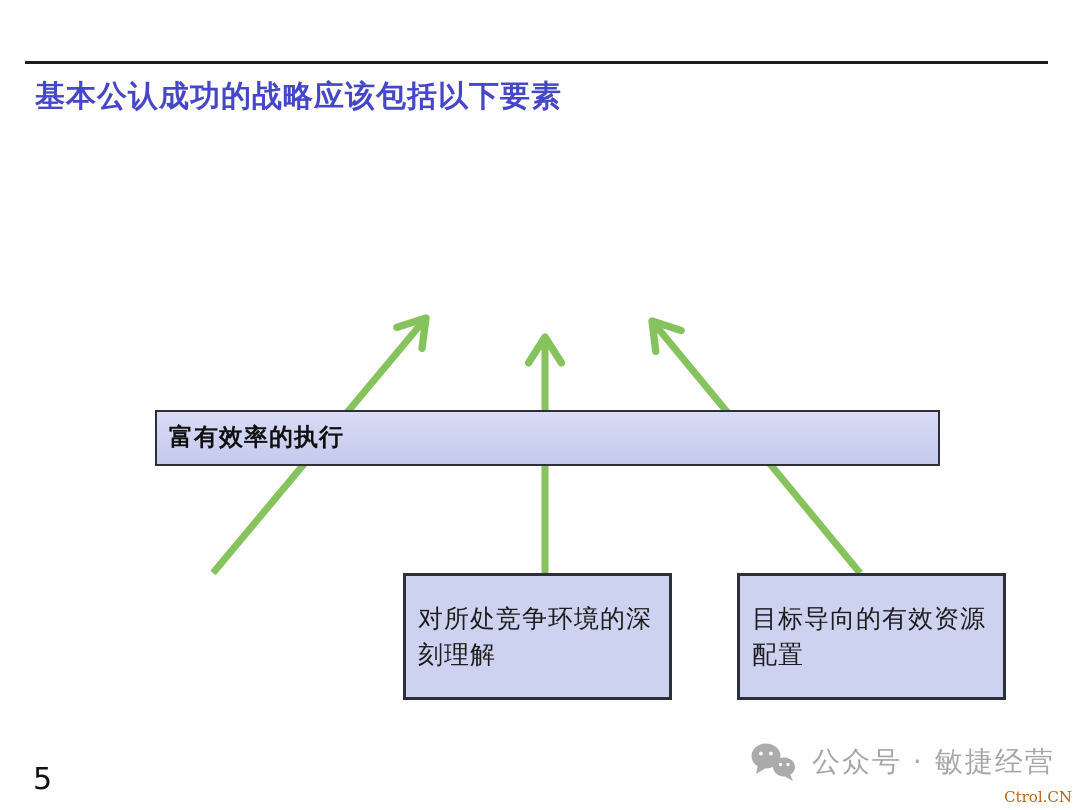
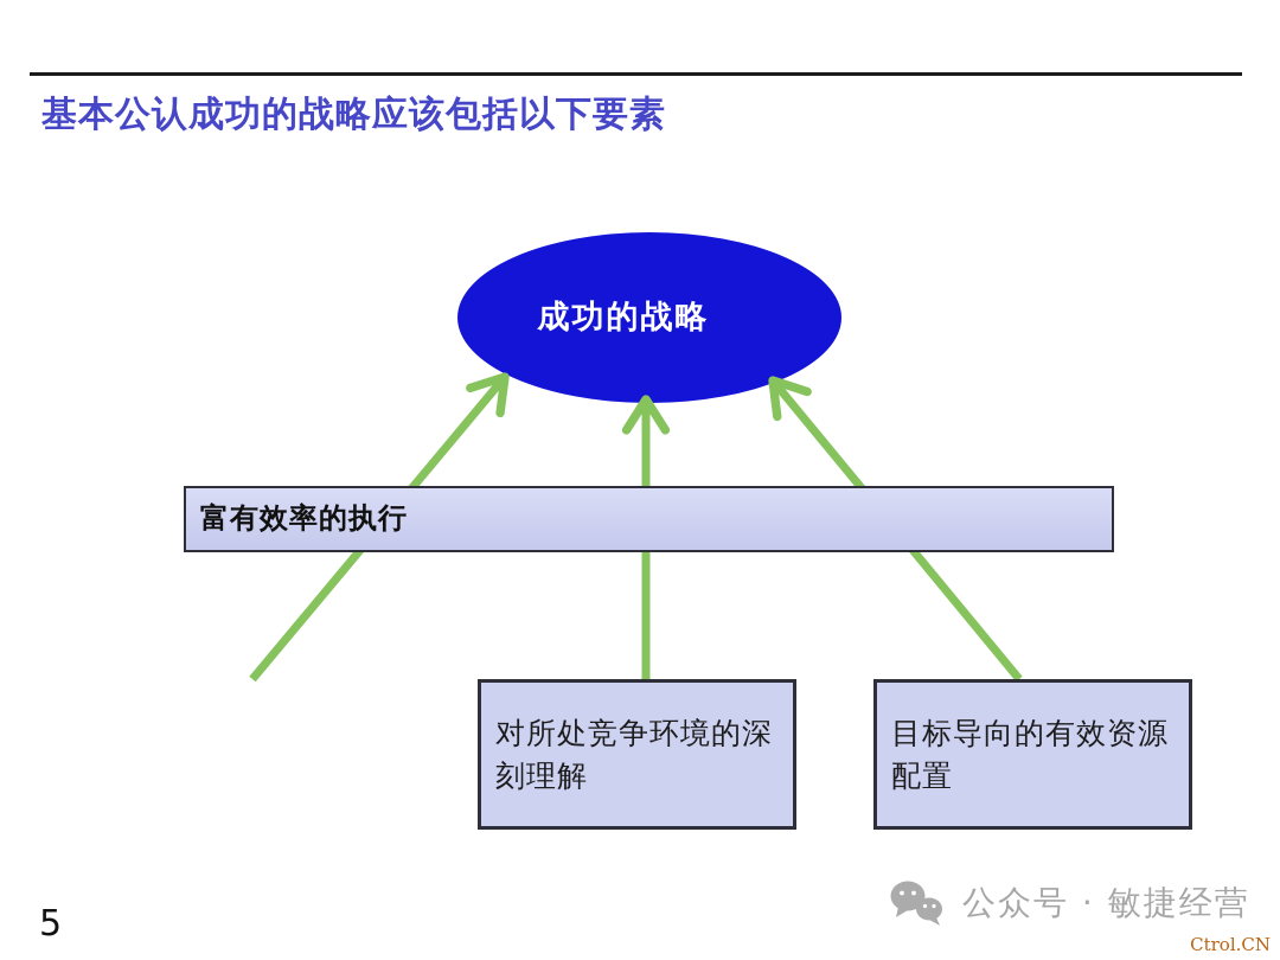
  基本公认成功的战略应该包括以下要素
+ 成功的战略
  富有效率的执行
  对所处竞争环境的深刻理解
  目标导向的有效资源配置
  5
  公众号 · 敏捷经营
  Ctrol.CN
